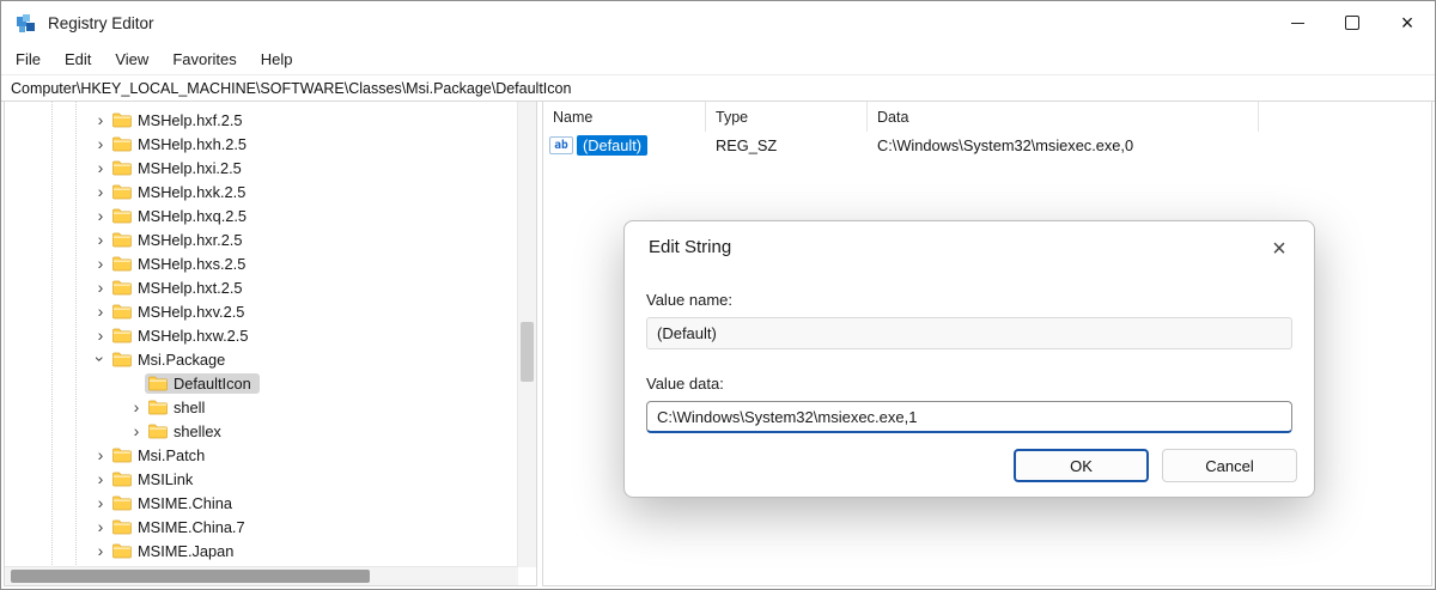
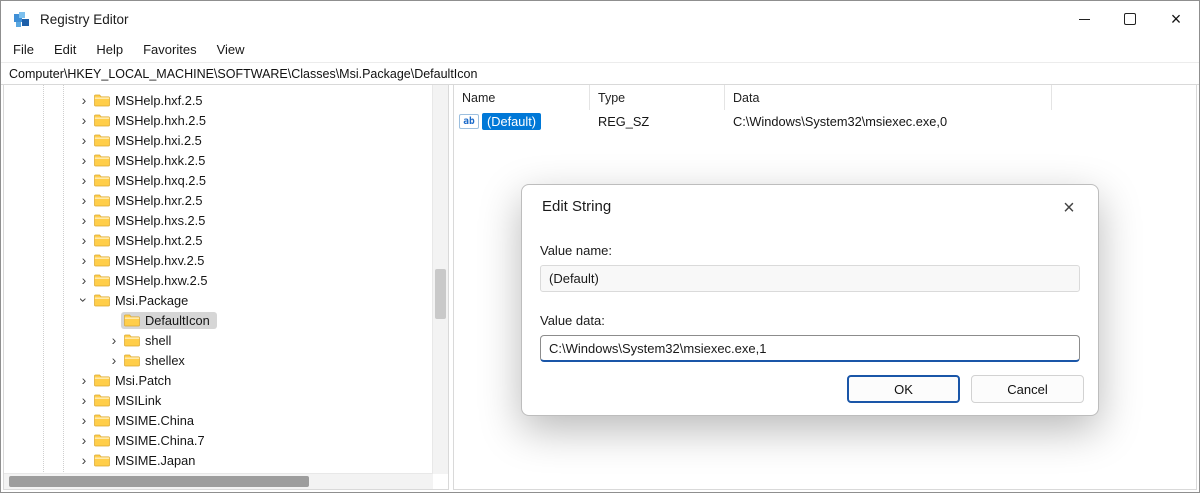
  Registry Editor
  ×
  File
  Edit
- View
+ Help
  Favorites
- Help
+ View
  Computer\HKEY_LOCAL_MACHINE\SOFTWARE\Classes\Msi.Package\DefaultIcon
  ›
  MSHelp.hxf.2.5
  ›
  MSHelp.hxh.2.5
  ›
  MSHelp.hxi.2.5
  ›
  MSHelp.hxk.2.5
  ›
  MSHelp.hxq.2.5
  ›
  MSHelp.hxr.2.5
  ›
  MSHelp.hxs.2.5
  ›
  MSHelp.hxt.2.5
  ›
  MSHelp.hxv.2.5
  ›
  MSHelp.hxw.2.5
  Msi.Package
  DefaultIcon
  ›
  shell
  ›
  shellex
  ›
  Msi.Patch
  ›
  MSILink
  ›
  MSIME.China
  ›
  MSIME.China.7
  ›
  MSIME.Japan
  Name
  Type
  Data
  ab
  (Default)
  REG_SZ
  C:\Windows\System32\msiexec.exe,0
  Edit String
  ×
  Value name:
  (Default)
  Value data:
  C:\Windows\System32\msiexec.exe,1
  OK
  Cancel
